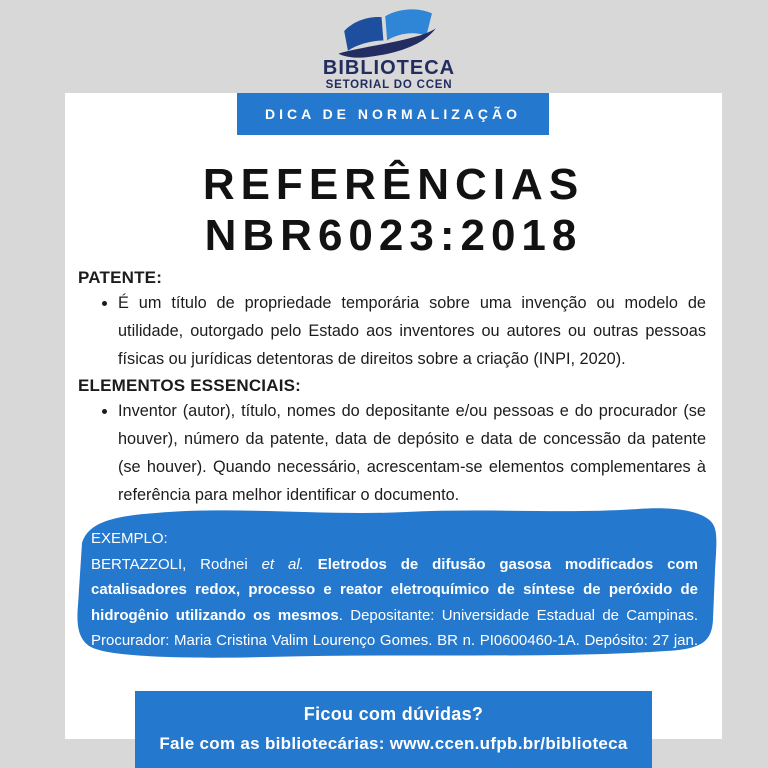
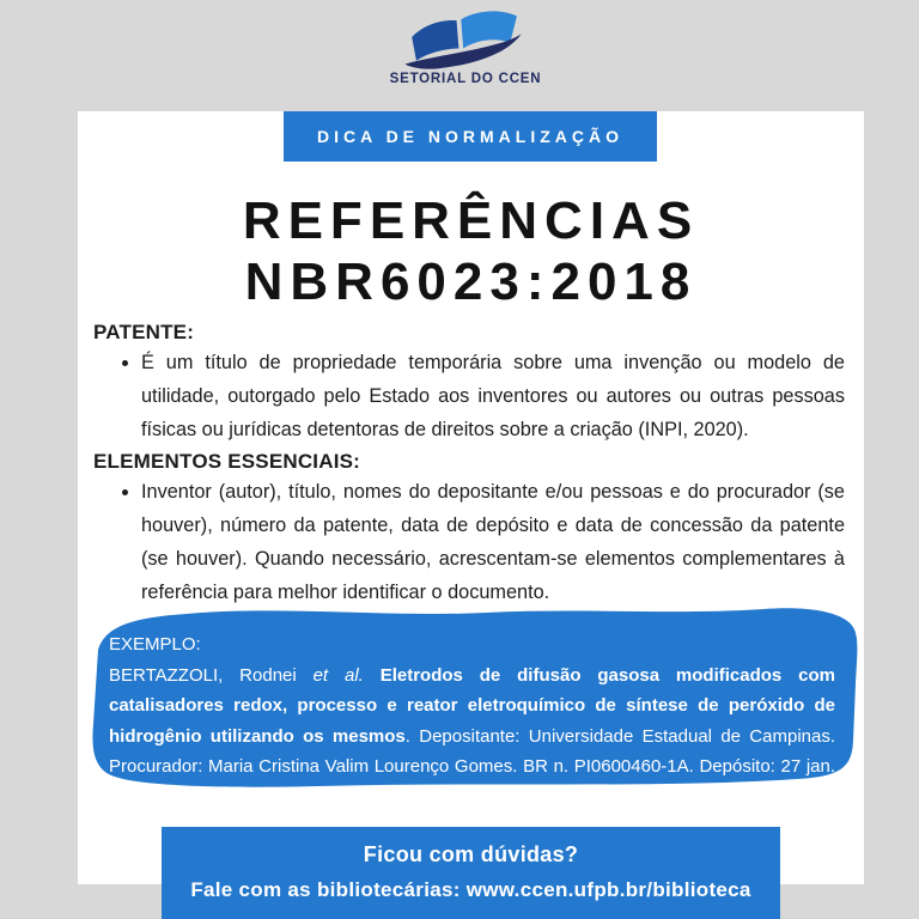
- BIBLIOTECA
  SETORIAL DO CCEN
  DICA DE NORMALIZAÇÃO
  REFERÊNCIAS
  NBR6023:2018
  PATENTE:
  É um título de propriedade temporária sobre uma invenção ou modelo de utilidade, outorgado pelo Estado aos inventores ou autores ou outras pessoas físicas ou jurídicas detentoras de direitos sobre a criação (INPI, 2020).
  ELEMENTOS ESSENCIAIS:
  Inventor (autor), título, nomes do depositante e/ou pessoas e do procurador (se houver), número da patente, data de depósito e data de concessão da patente (se houver). Quando necessário, acrescentam-se elementos complementares à referência para melhor identificar o documento.
  EXEMPLO:
  BERTAZZOLI, Rodnei et al. Eletrodos de difusão gasosa modificados com catalisadores redox, processo e reator eletroquímico de síntese de peróxido de hidrogênio utilizando os mesmos. Depositante: Universidade Estadual de Campinas. Procurador: Maria Cristina Valim Lourenço Gomes. BR n. PI0600460-1A. Depósito: 27 jan. 2006. Concessão: 25 mar. 2008.
  Ficou com dúvidas?
  Fale com as bibliotecárias: www.ccen.ufpb.br/biblioteca
